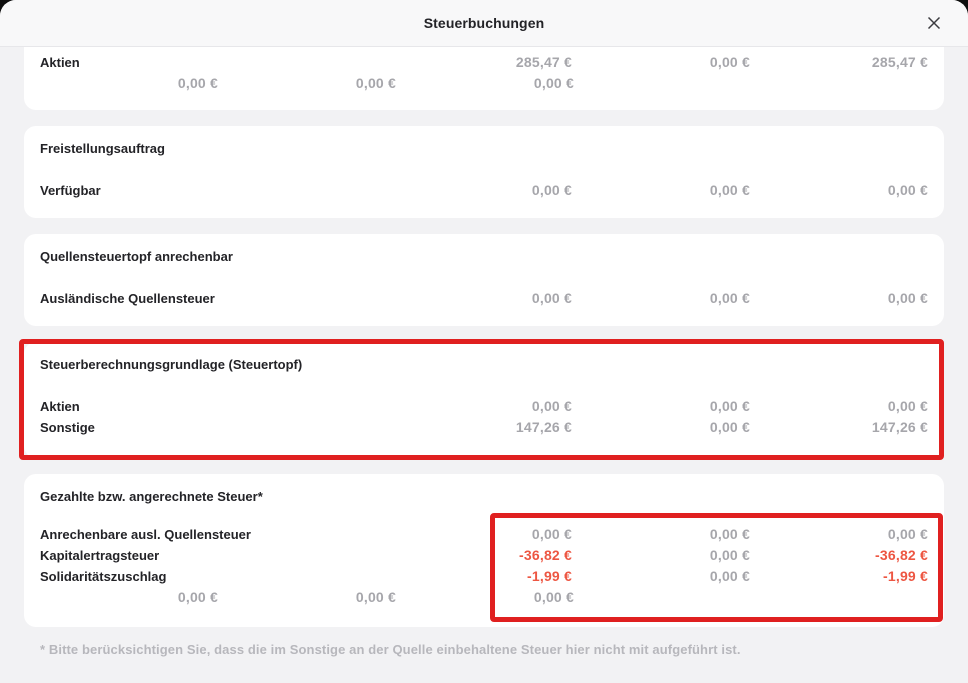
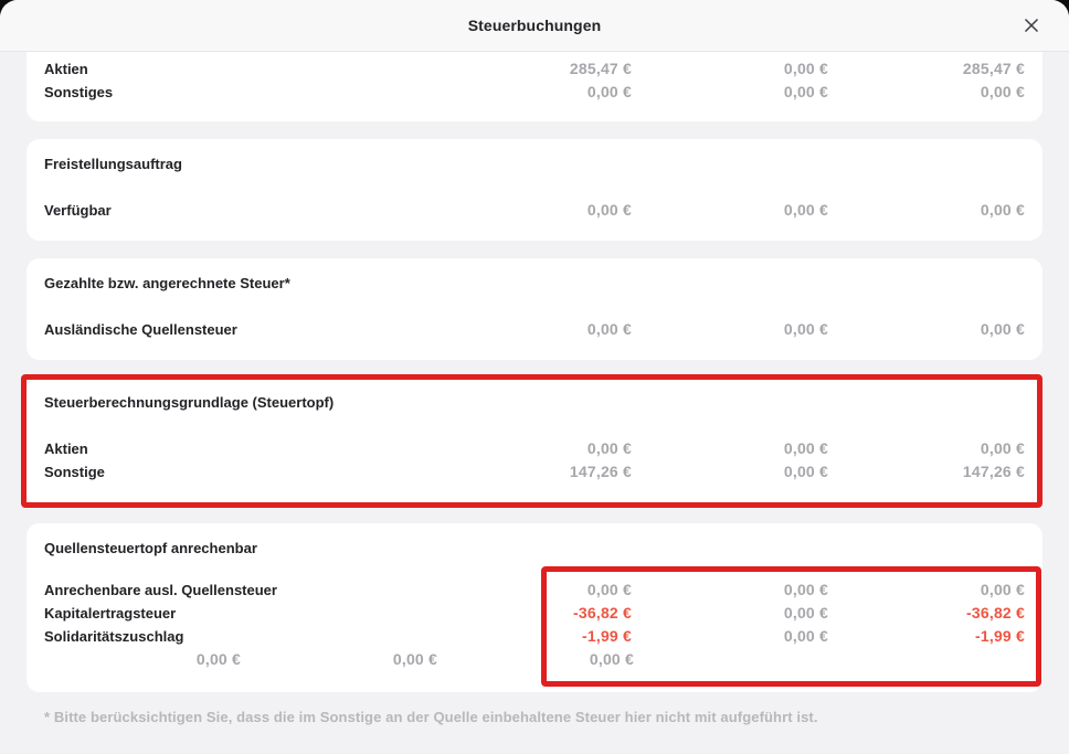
  Steuerbuchungen
  Aktien
  285,47 €
  0,00 €
  285,47 €
+ Sonstiges
  0,00 €
  0,00 €
  0,00 €
  Freistellungsauftrag
  Verfügbar
  0,00 €
  0,00 €
  0,00 €
- Quellensteuertopf anrechenbar
+ Gezahlte bzw. angerechnete Steuer*
  Ausländische Quellensteuer
  0,00 €
  0,00 €
  0,00 €
  Steuerberechnungsgrundlage (Steuertopf)
  Aktien
  0,00 €
  0,00 €
  0,00 €
  Sonstige
  147,26 €
  0,00 €
  147,26 €
- Gezahlte bzw. angerechnete Steuer*
+ Quellensteuertopf anrechenbar
  Anrechenbare ausl. Quellensteuer
  0,00 €
  0,00 €
  0,00 €
  Kapitalertragsteuer
  -36,82 €
  0,00 €
  -36,82 €
  Solidaritätszuschlag
  -1,99 €
  0,00 €
  -1,99 €
  0,00 €
  0,00 €
  0,00 €
  * Bitte berücksichtigen Sie, dass die im Sonstige an der Quelle einbehaltene Steuer hier nicht mit aufgeführt ist.
